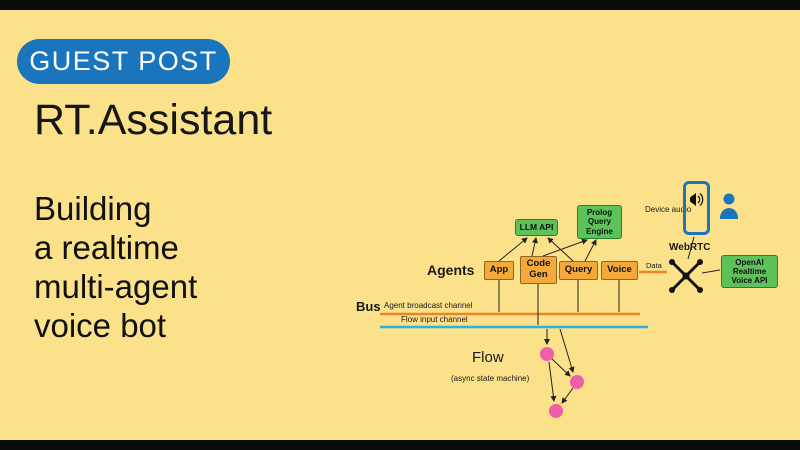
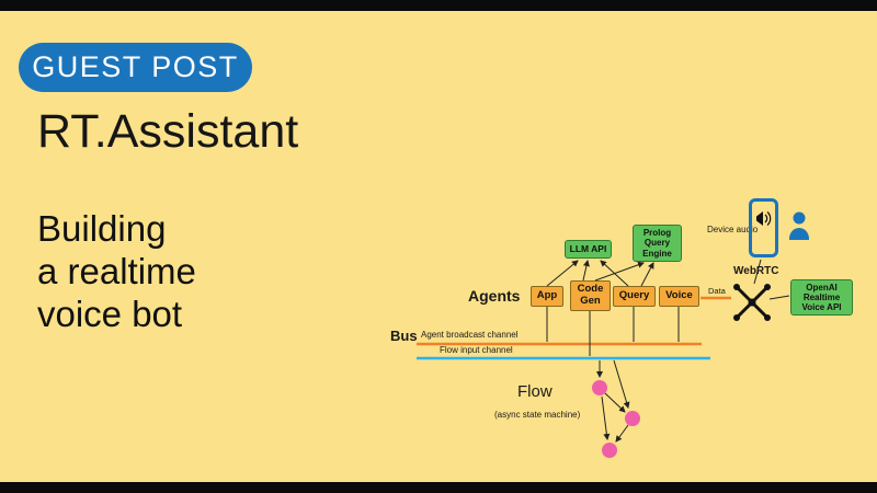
  GUEST POST
  RT.Assistant
  Building
  a realtime
- multi-agent
  voice bot
  Agents
  Bus
  Agent broadcast channel
  Flow input channel
  Flow
  (async state machine)
  Device audio
  WebRTC
  Data
  App
  Code
  Gen
  Query
  Voice
  LLM API
  Prolog
  Query
  Engine
  OpenAI
  Realtime
  Voice API
